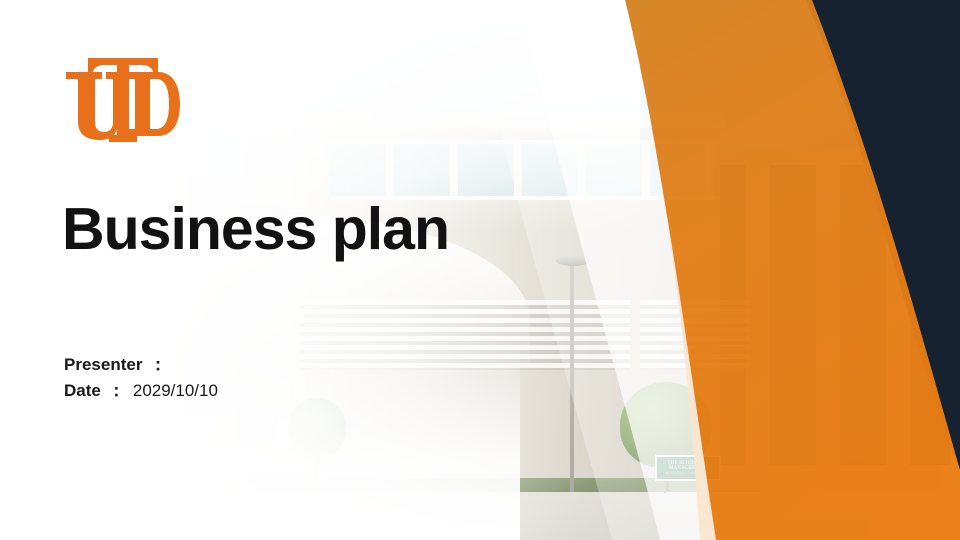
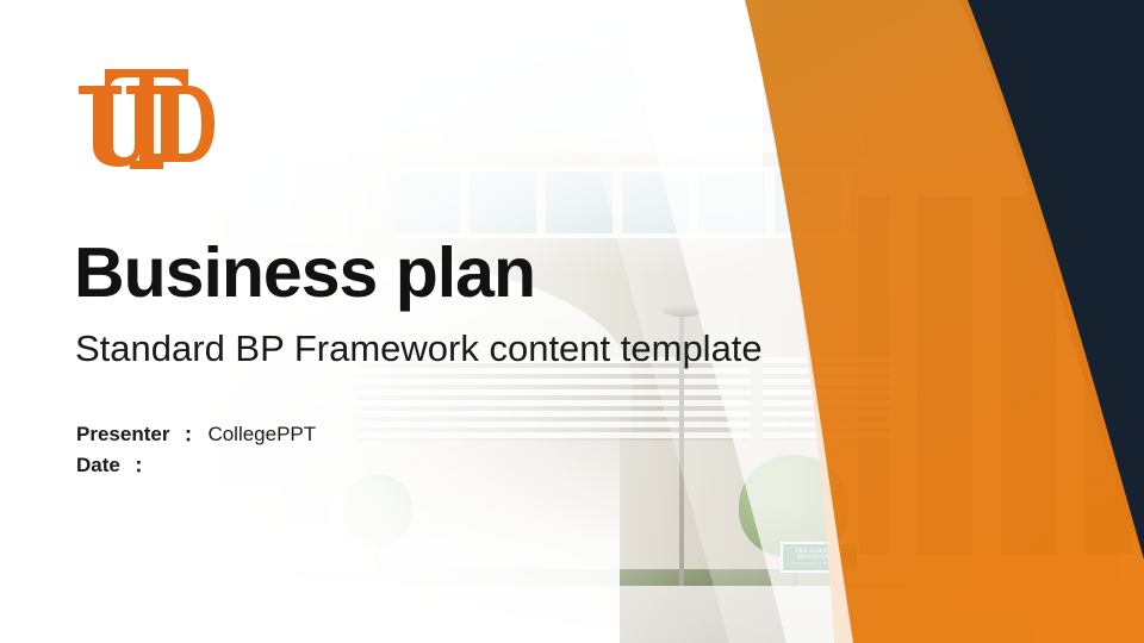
  Business plan
+ Standard BP Framework content template
  Presenter
  ：
+ CollegePPT
  Date
  ：
- 2029/10/10
